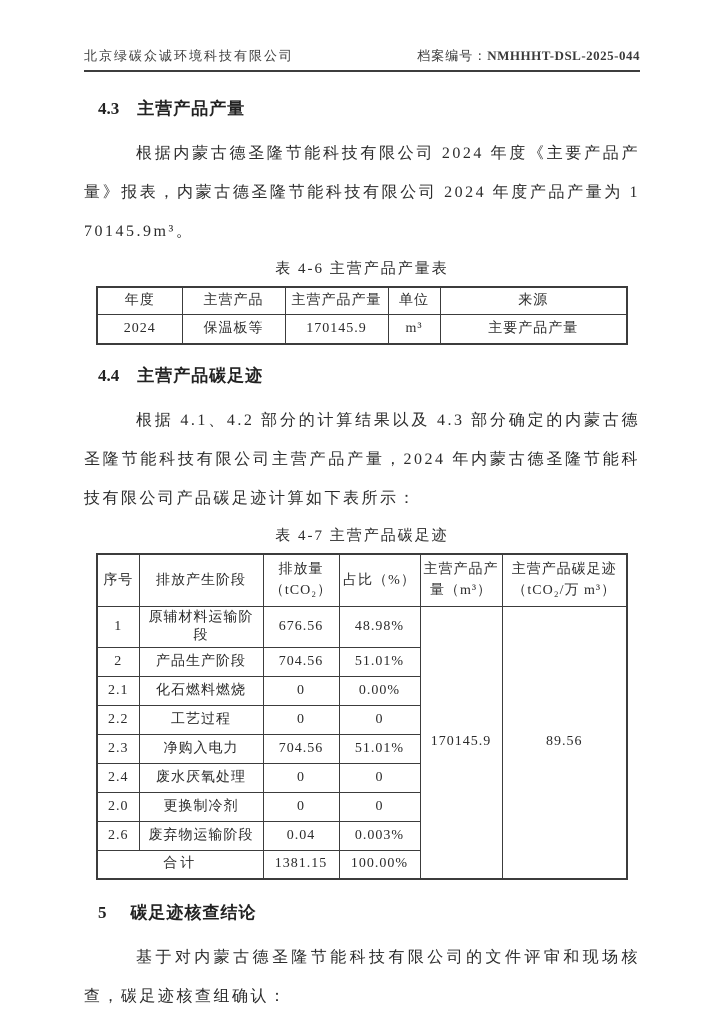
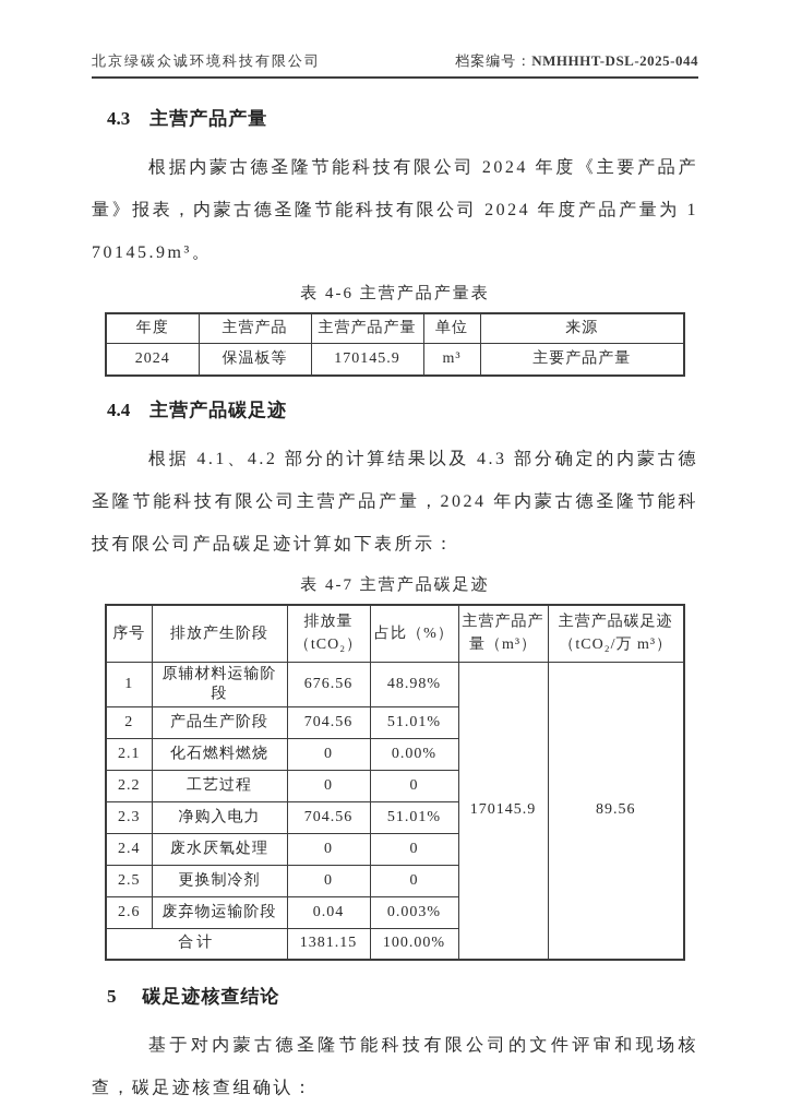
  北京绿碳众诚环境科技有限公司
  档案编号：NMHHHT-DSL-2025-044
  4.3 主营产品产量
  根据内蒙古德圣隆节能科技有限公司 2024 年度《主要产品产量》报表，内蒙古德圣隆节能科技有限公司 2024 年度产品产量为 170145.9m³。
  表 4-6 主营产品产量表
  年度	主营产品	主营产品产量	单位	来源
  2024	保温板等	170145.9	m³	主要产品产量
  4.4 主营产品碳足迹
  根据 4.1、4.2 部分的计算结果以及 4.3 部分确定的内蒙古德圣隆节能科技有限公司主营产品产量，2024 年内蒙古德圣隆节能科技有限公司产品碳足迹计算如下表所示：
  表 4-7 主营产品碳足迹
  序号	排放产生阶段	排放量 （tCO₂）	占比（%）	主营产品产 量（m³）	主营产品碳足迹 （tCO₂/万 m³）
  1	原辅材料运输阶段	676.56	48.98%	170145.9	89.56
  2	产品生产阶段	704.56	51.01%
  2.1	化石燃料燃烧	0	0.00%
  2.2	工艺过程	0	0
  2.3	净购入电力	704.56	51.01%
  2.4	废水厌氧处理	0	0
- 2.0	更换制冷剂	0	0
+ 2.5	更换制冷剂	0	0
  2.6	废弃物运输阶段	0.04	0.003%
  合计	1381.15	100.00%
  5 碳足迹核查结论
  基于对内蒙古德圣隆节能科技有限公司的文件评审和现场核查，碳足迹核查组确认：
